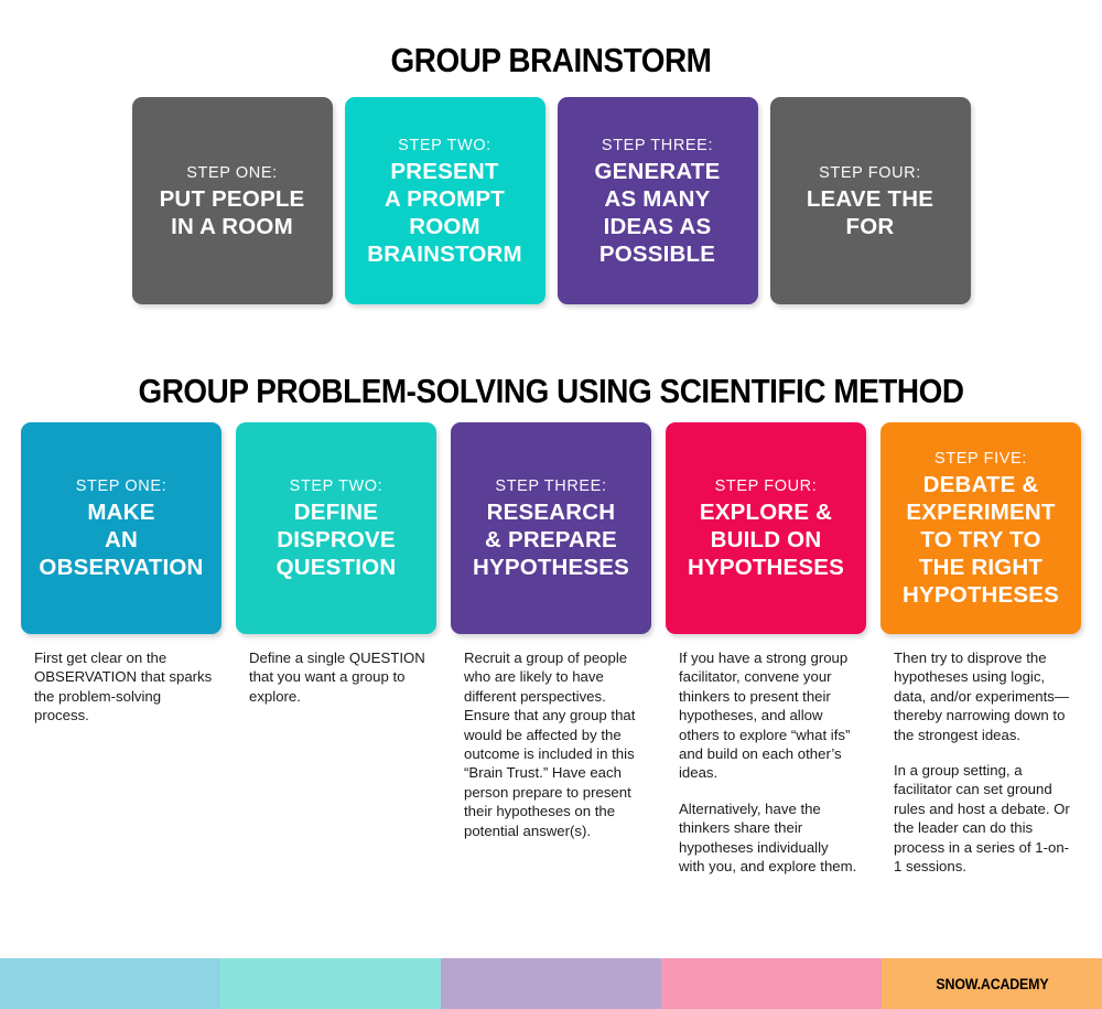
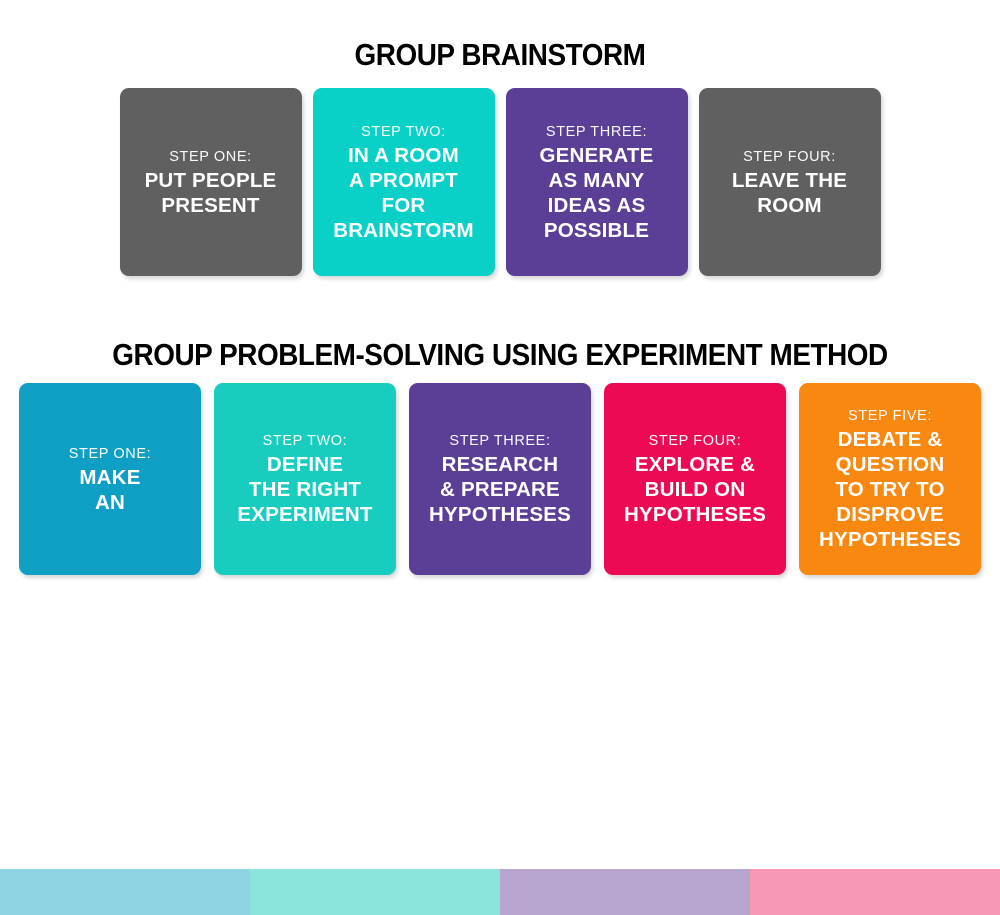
  GROUP BRAINSTORM
  STEP ONE:
  PUT PEOPLE
- IN A ROOM
+ PRESENT
  STEP TWO:
- PRESENT
+ IN A ROOM
  A PROMPT
- ROOM
+ FOR
  BRAINSTORM
  STEP THREE:
  GENERATE
  AS MANY
  IDEAS AS
  POSSIBLE
  STEP FOUR:
  LEAVE THE
- FOR
+ ROOM
- GROUP PROBLEM-SOLVING USING SCIENTIFIC METHOD
+ GROUP PROBLEM-SOLVING USING EXPERIMENT METHOD
  STEP ONE:
  MAKE
  AN
- OBSERVATION
  STEP TWO:
  DEFINE
- DISPROVE
+ THE RIGHT
- QUESTION
+ EXPERIMENT
  STEP THREE:
  RESEARCH
  & PREPARE
  HYPOTHESES
  STEP FOUR:
  EXPLORE &
  BUILD ON
  HYPOTHESES
  STEP FIVE:
  DEBATE &
- EXPERIMENT
+ QUESTION
  TO TRY TO
- THE RIGHT
+ DISPROVE
  HYPOTHESES
- First get clear on the OBSERVATION that sparks the problem-solving process.
- Define a single QUESTION that you want a group to explore.
- Recruit a group of people who are likely to have different perspectives. Ensure that any group that would be affected by the outcome is included in this “Brain Trust.” Have each person prepare to present their hypotheses on the potential answer(s).
- If you have a strong group facilitator, convene your thinkers to present their hypotheses, and allow others to explore “what ifs” and build on each other’s ideas.
- Alternatively, have the thinkers share their hypotheses individually with you, and explore them.
- Then try to disprove the hypotheses using logic, data, and/or experiments—thereby narrowing down to the strongest ideas.
- In a group setting, a facilitator can set ground rules and host a debate. Or the leader can do this process in a series of 1-on-1 sessions.
- SNOW.ACADEMY
